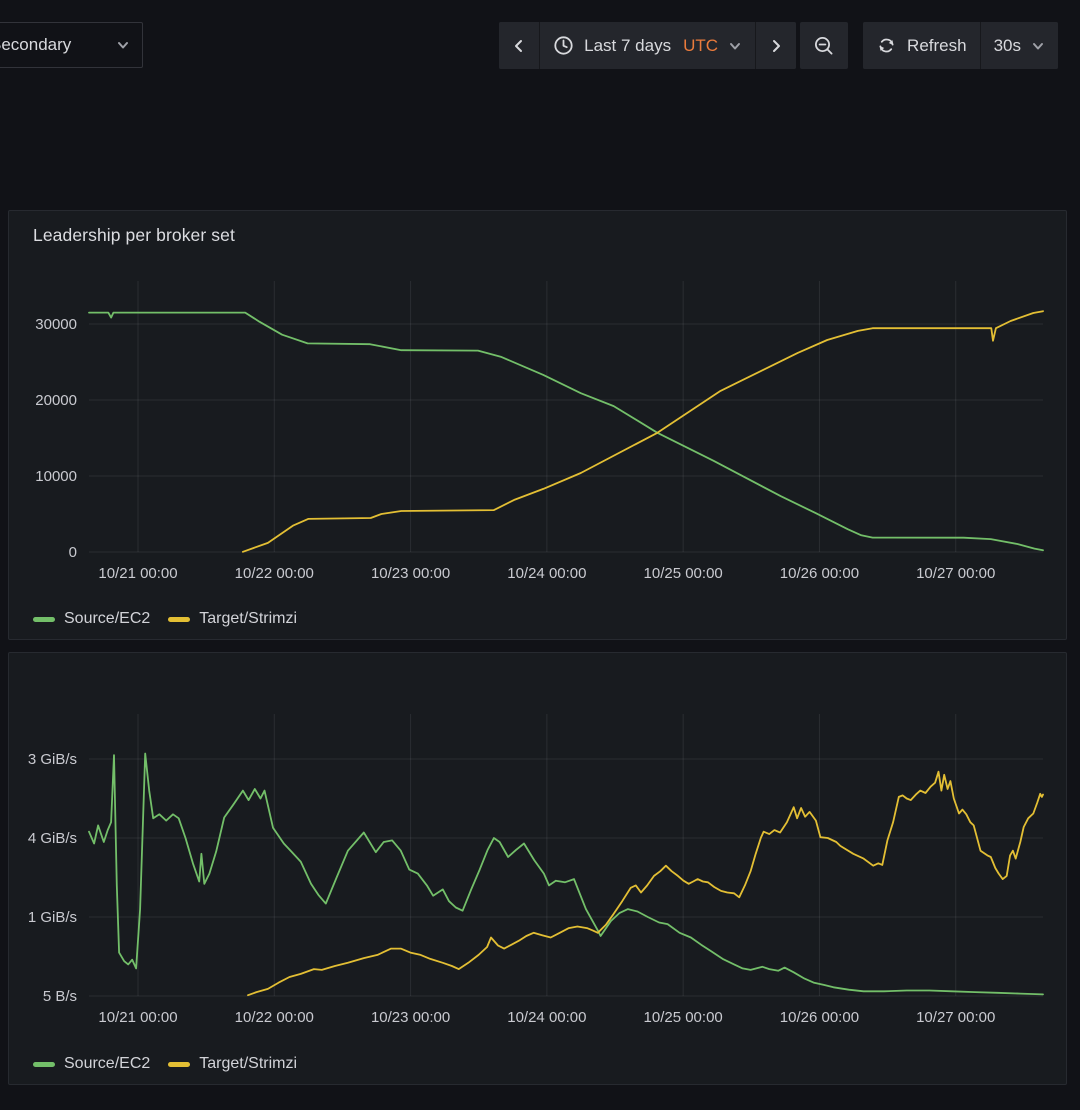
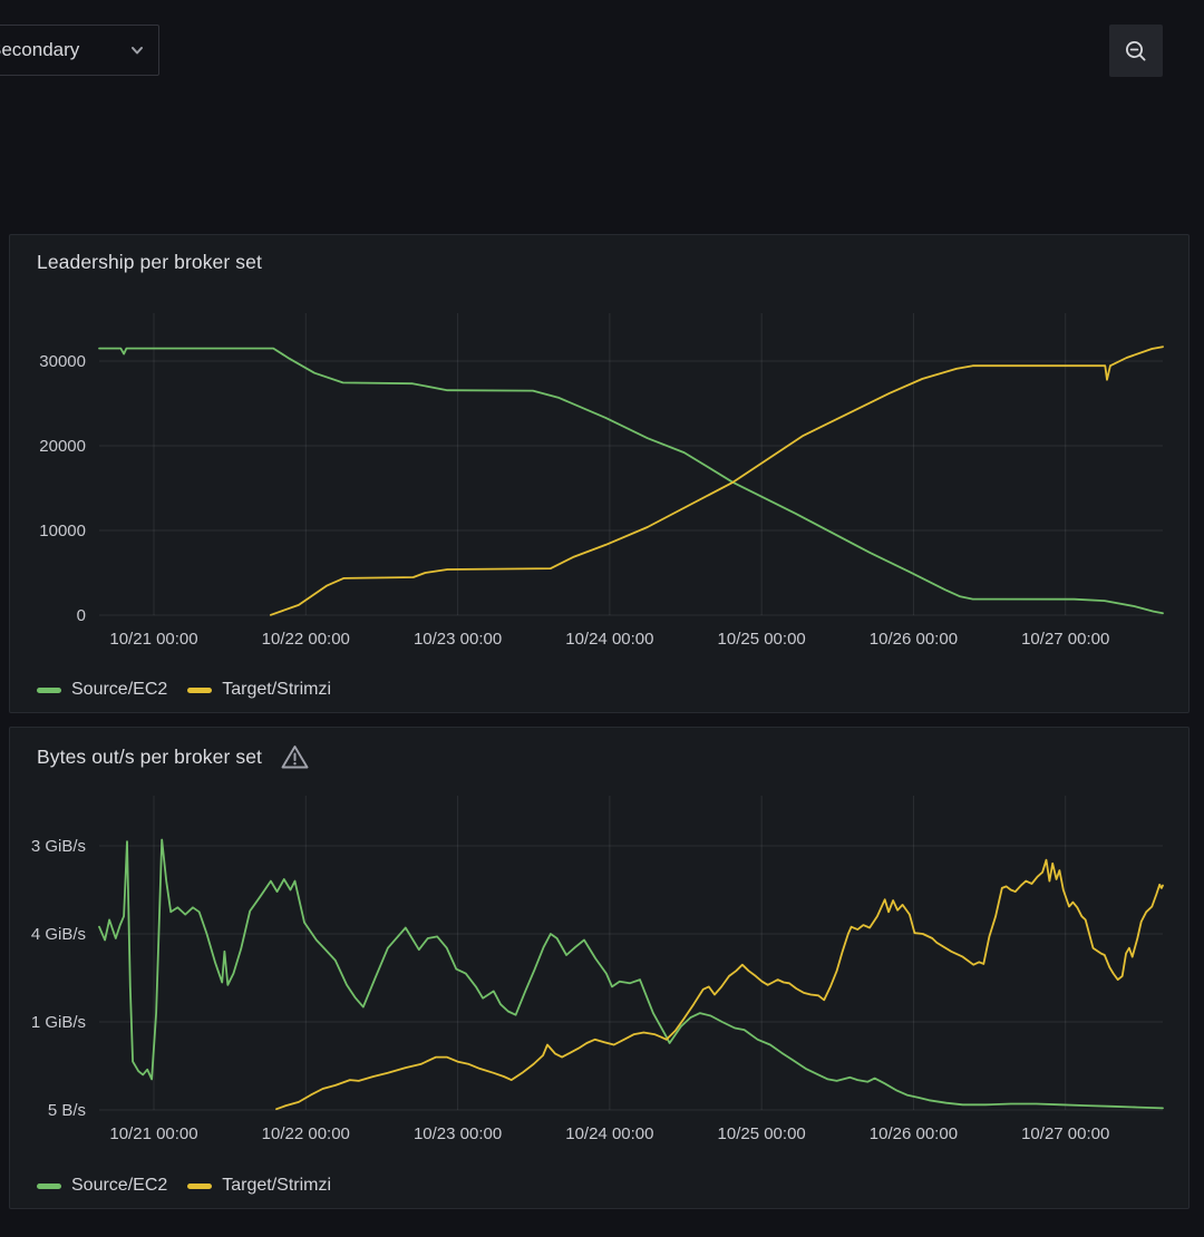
  econdary
- Last 7 days
- UTC
- Refresh
- 30s
  Leadership per broker set
  0
  10000
  20000
  30000
  10/21 00:00
  10/22 00:00
  10/23 00:00
  10/24 00:00
  10/25 00:00
  10/26 00:00
  10/27 00:00
  Source/EC2
  Target/Strimzi
+ Bytes out/s per broker set
  5 B/s
  1 GiB/s
  4 GiB/s
  3 GiB/s
  10/21 00:00
  10/22 00:00
  10/23 00:00
  10/24 00:00
  10/25 00:00
  10/26 00:00
  10/27 00:00
  Source/EC2
  Target/Strimzi
